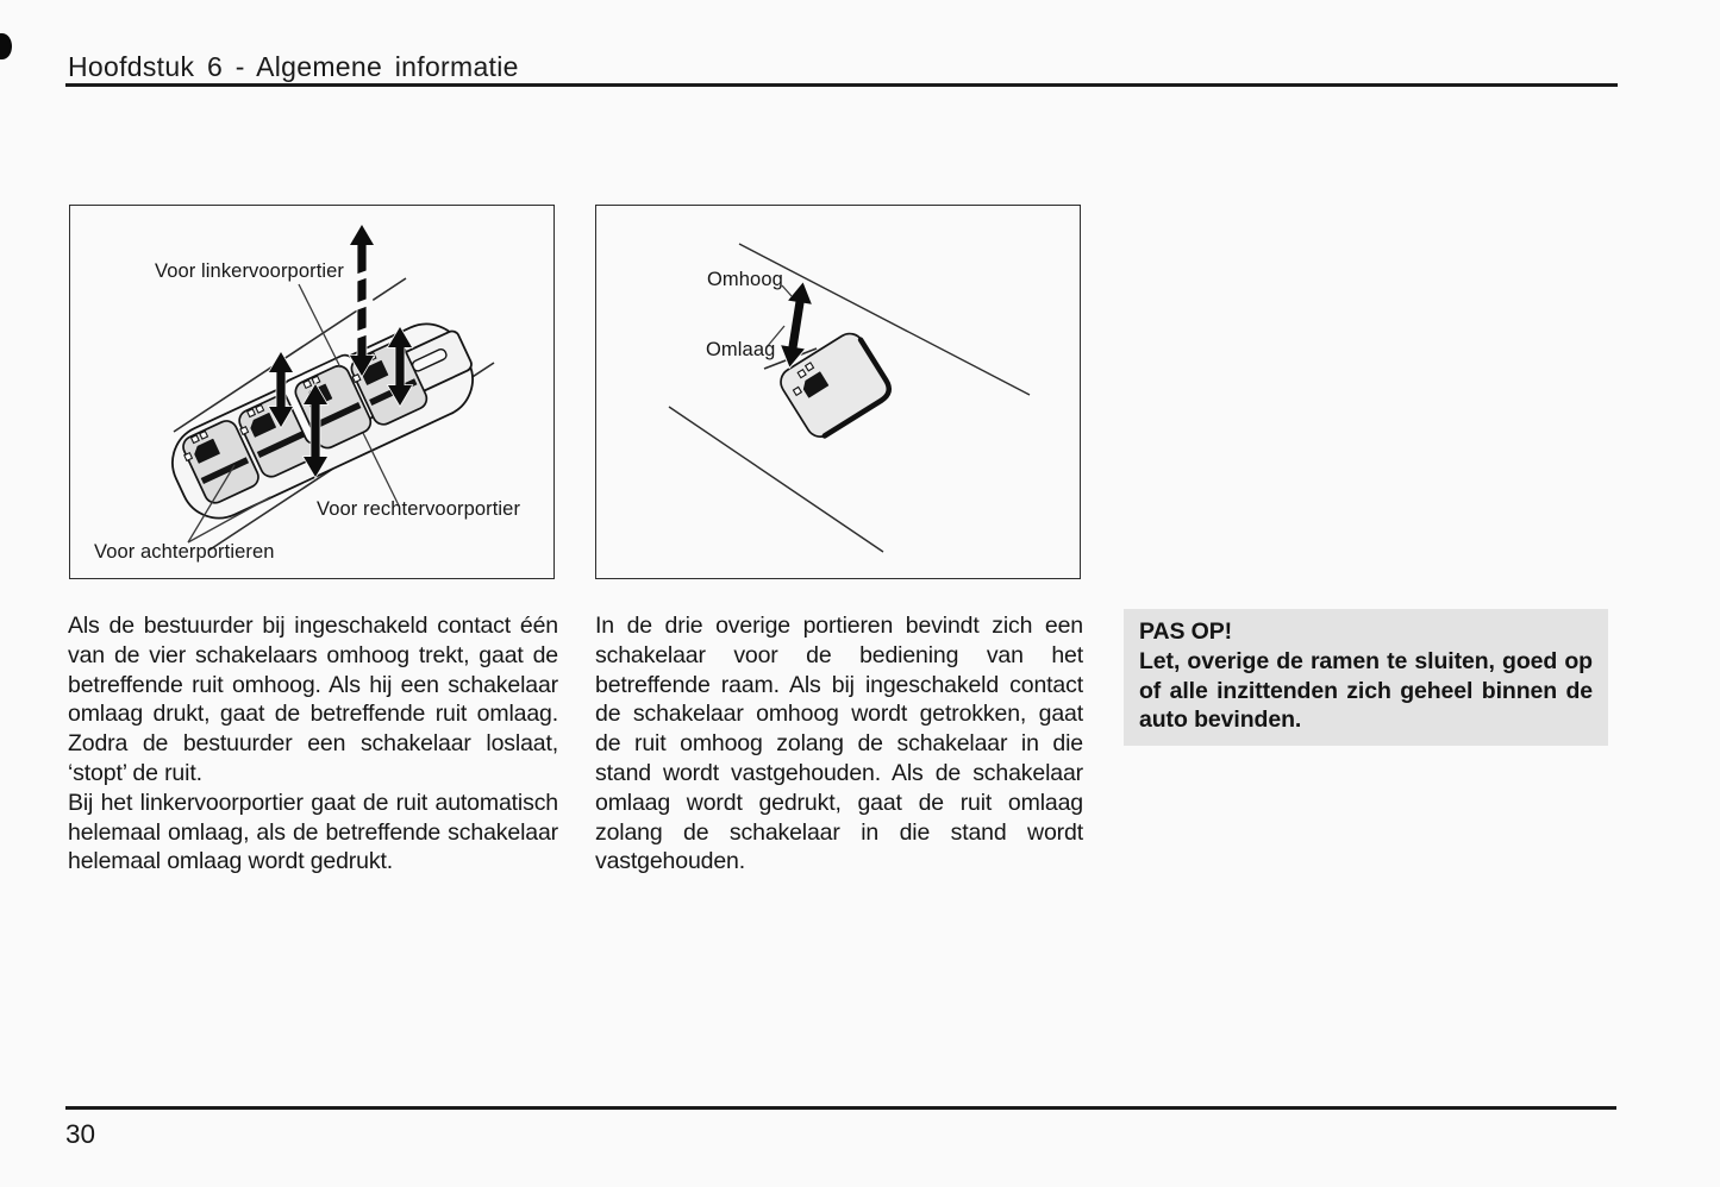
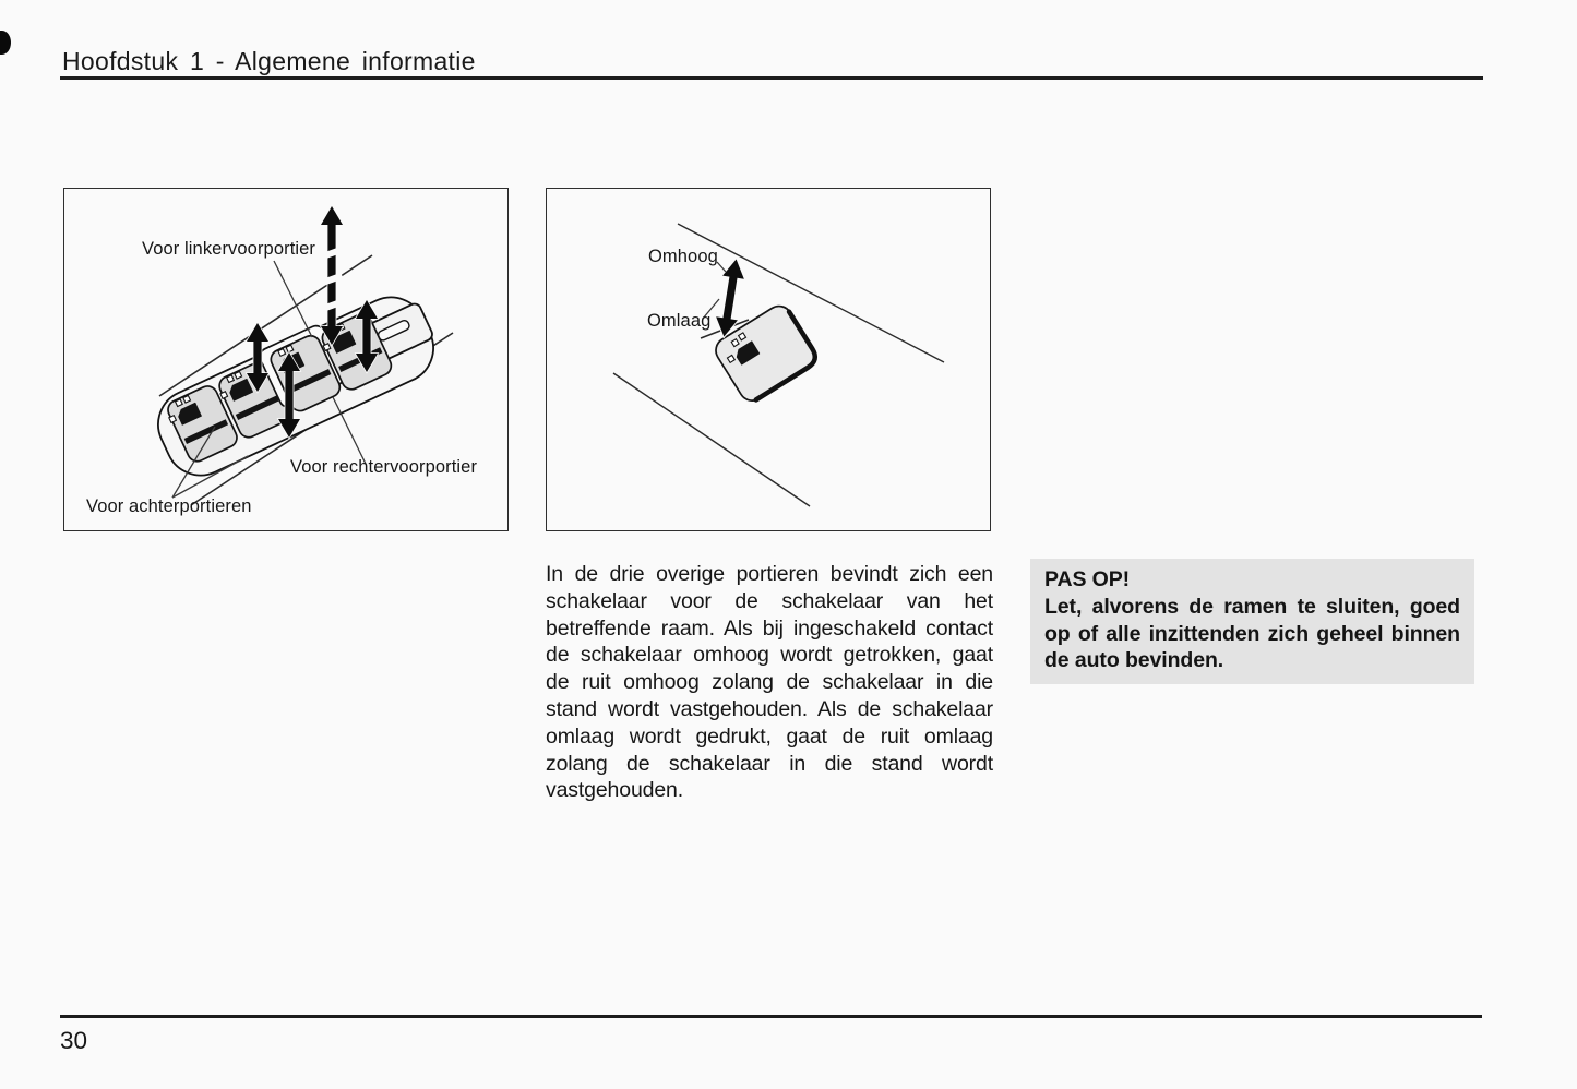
- Hoofdstuk 6 - Algemene informatie
+ Hoofdstuk 1 - Algemene informatie
  Voor linkervoorportier
  Voor rechtervoorportier
  Voor achterportieren
  Omhoog
  Omlaag
- Als de bestuurder bij ingeschakeld contact één van de vier schakelaars omhoog trekt, gaat de betreffende ruit omhoog. Als hij een schakelaar omlaag drukt, gaat de betreffende ruit omlaag. Zodra de bestuurder een schakelaar loslaat, ‘stopt’ de ruit.
- Bij het linkervoorportier gaat de ruit automatisch helemaal omlaag, als de betreffende schakelaar helemaal omlaag wordt gedrukt.
- In de drie overige portieren bevindt zich een schakelaar voor de bediening van het betreffende raam. Als bij ingeschakeld contact de schakelaar omhoog wordt getrokken, gaat de ruit omhoog zolang de schakelaar in die stand wordt vastgehouden. Als de schakelaar omlaag wordt gedrukt, gaat de ruit omlaag zolang de schakelaar in die stand wordt vastgehouden.
+ In de drie overige portieren bevindt zich een schakelaar voor de schakelaar van het betreffende raam. Als bij ingeschakeld contact de schakelaar omhoog wordt getrokken, gaat de ruit omhoog zolang de schakelaar in die stand wordt vastgehouden. Als de schakelaar omlaag wordt gedrukt, gaat de ruit omlaag zolang de schakelaar in die stand wordt vastgehouden.
  PAS OP!
- Let, overige de ramen te sluiten, goed op of alle inzittenden zich geheel binnen de auto bevinden.
+ Let, alvorens de ramen te sluiten, goed op of alle inzittenden zich geheel binnen de auto bevinden.
  30
